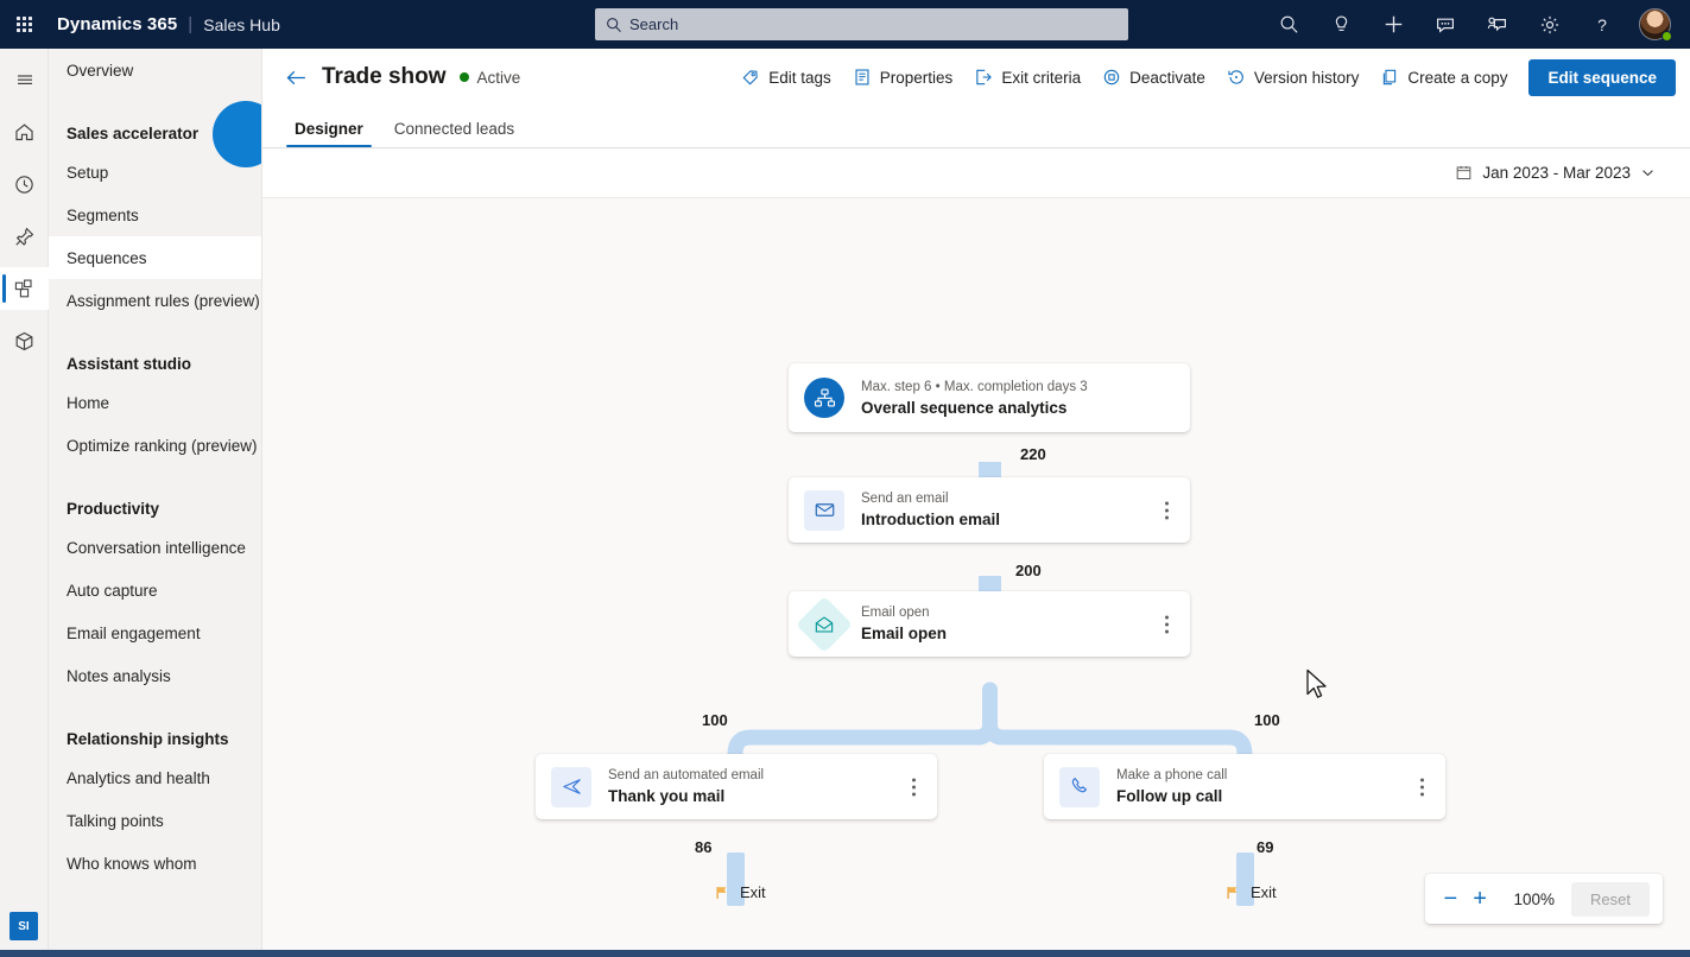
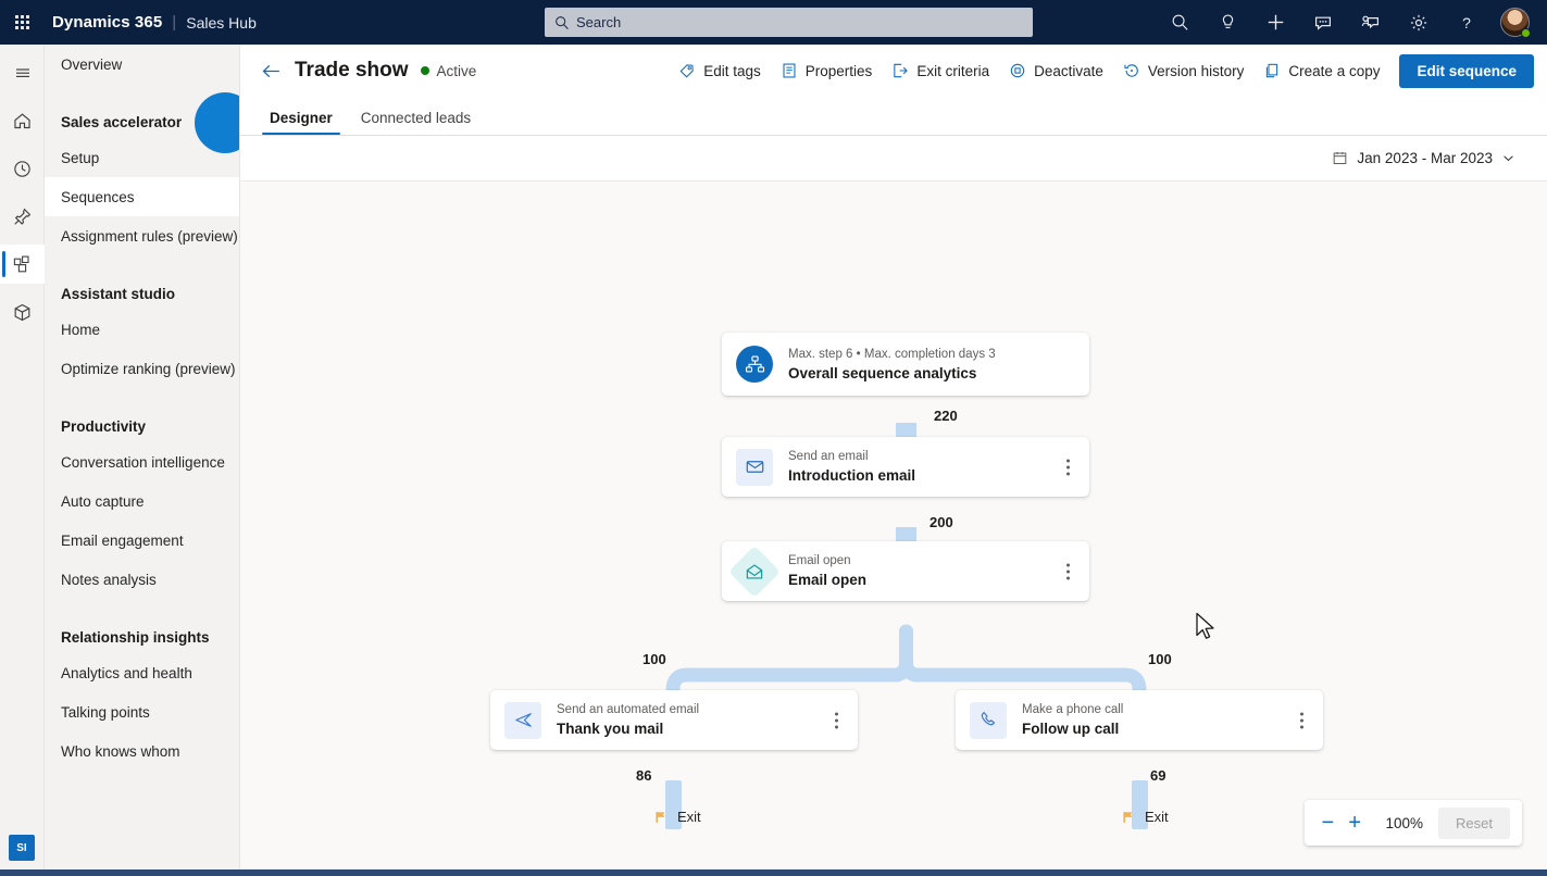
  Dynamics 365
  |
  Sales Hub
  Search
  ?
  SI
  Overview
  Sales accelerator
  Setup
- Segments
  Sequences
  Assignment rules (preview)
  Assistant studio
  Home
  Optimize ranking (preview)
  Productivity
  Conversation intelligence
  Auto capture
  Email engagement
  Notes analysis
  Relationship insights
  Analytics and health
  Talking points
  Who knows whom
  Trade show
  Active
  Edit tags
  Properties
  Exit criteria
  Deactivate
  Version history
  Create a copy
  Edit sequence
  Designer
  Connected leads
  Jan 2023 - Mar 2023
  220
  200
  100
  100
  86
  69
  Max. step 6 • Max. completion days 3
  Overall sequence analytics
  Send an email
  Introduction email
  Email open
  Email open
  Send an automated email
  Thank you mail
  Make a phone call
  Follow up call
  Exit
  Exit
  −
  +
  100%
  Reset
